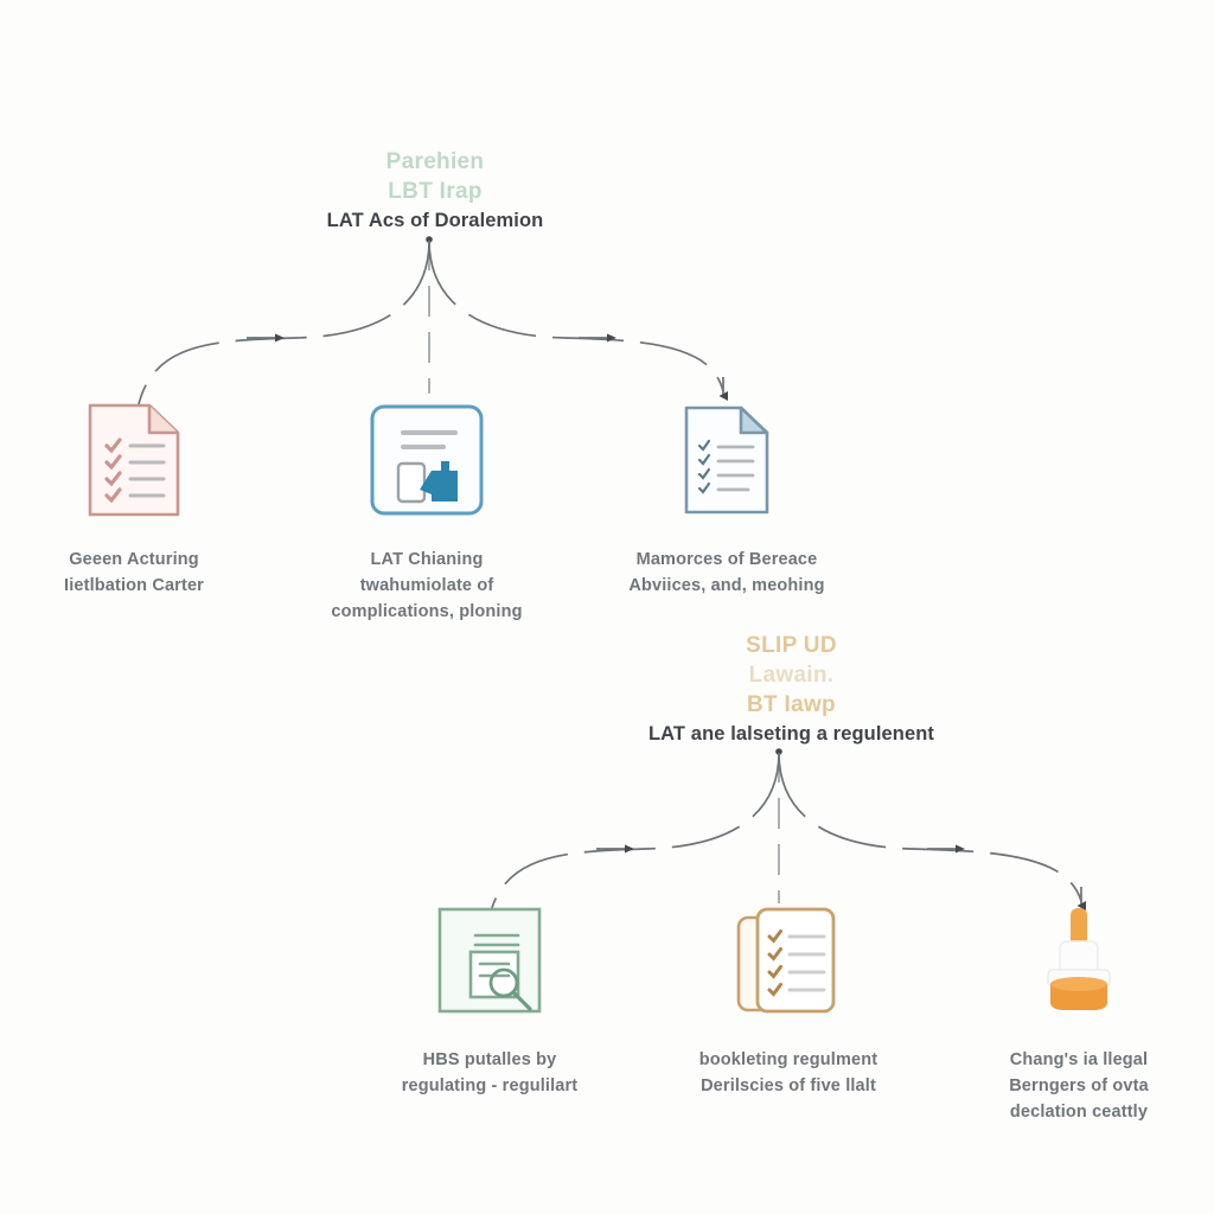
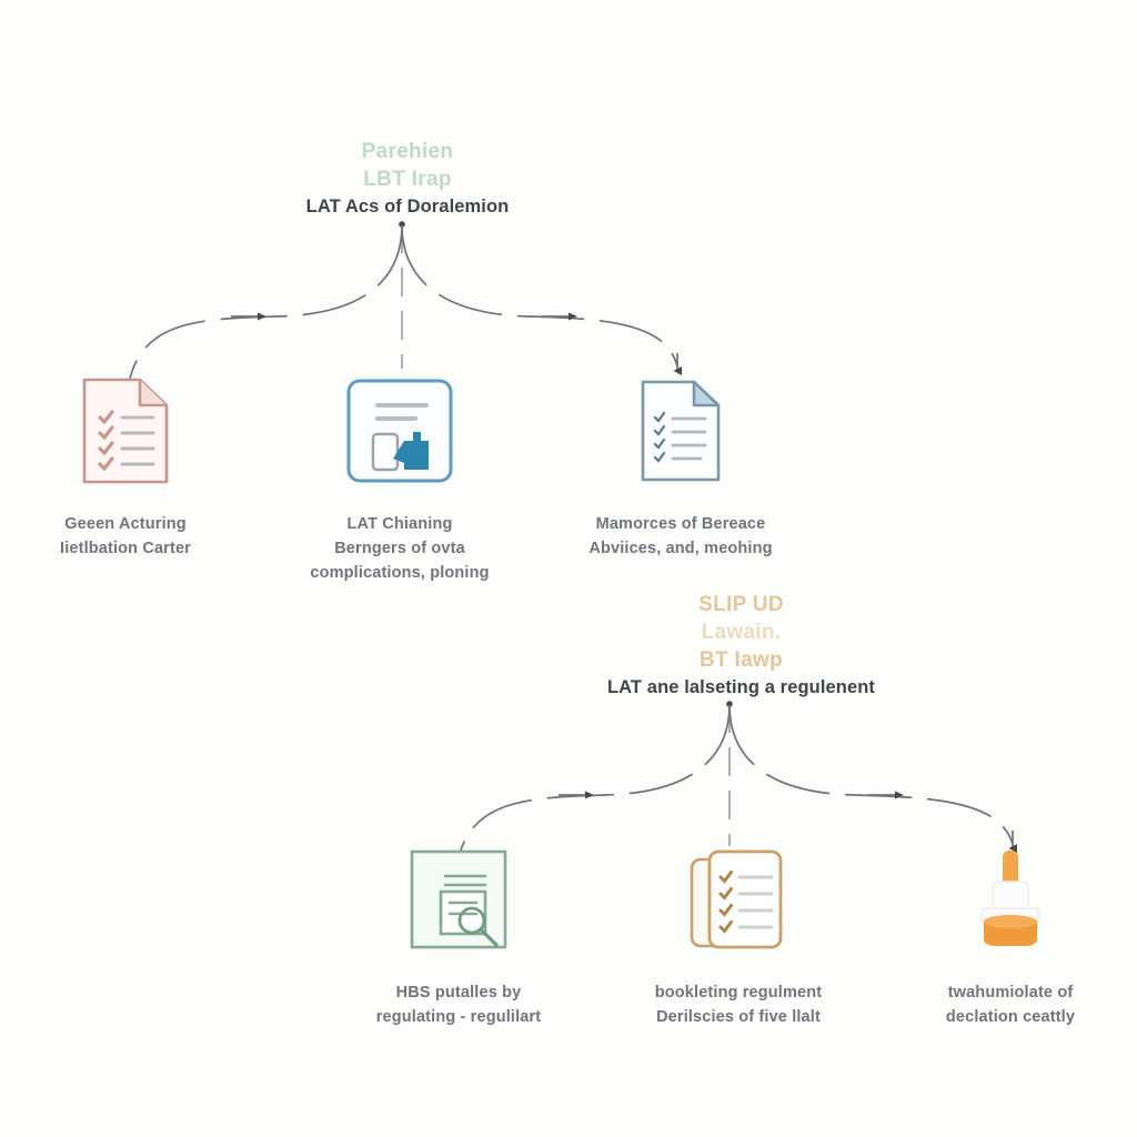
  Parehien
  LBT Irap
  LAT Acs of Doralemion
  Geeen Acturing
  Iietlbation Carter
  LAT Chianing
- twahumiolate of
+ Berngers of ovta
  complications, ploning
  Mamorces of Bereace
  Abviices, and, meohing
  SLIP UD
  Lawain.
  BT Iawp
  LAT ane lalseting a regulenent
  HBS putalles by
  regulating - regulilart
  bookleting regulment
  Derilscies of five llalt
- Chang's ia llegal
- Berngers of ovta
+ twahumiolate of
  declation ceattly
